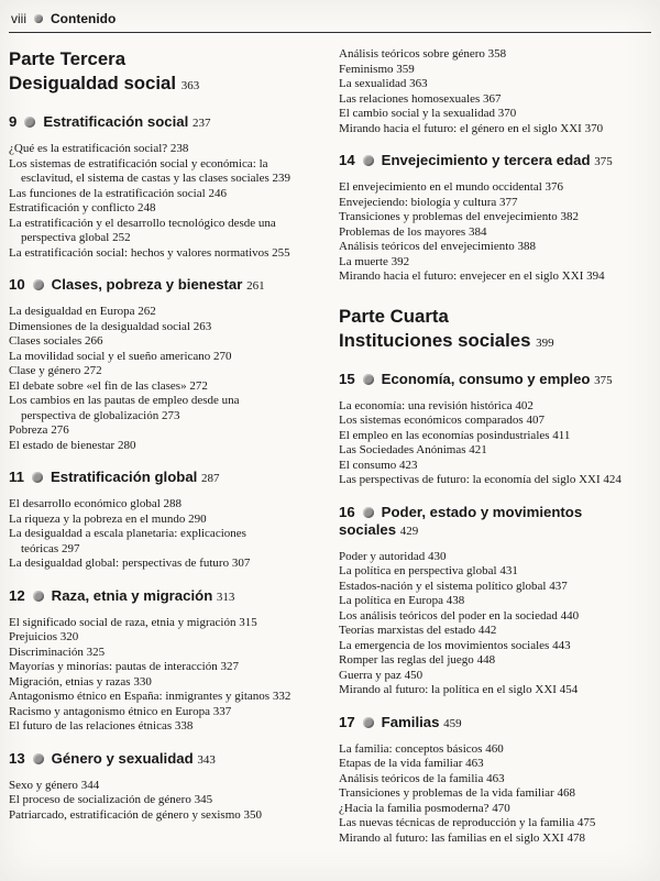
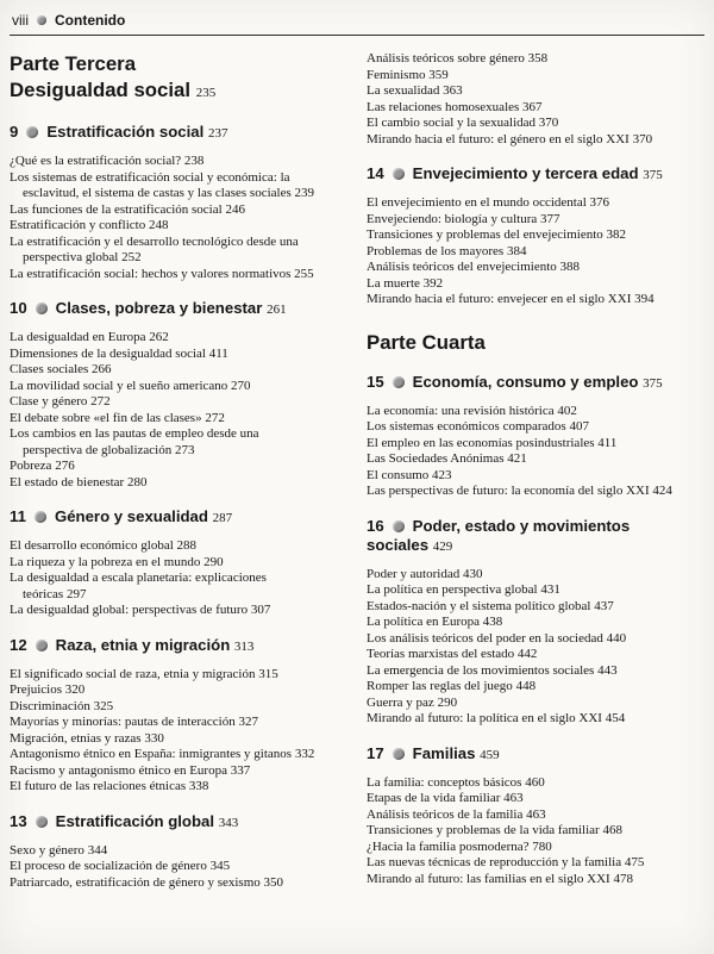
  viii
  Contenido
  Parte Tercera
- Desigualdad social 363
+ Desigualdad social 235
  9 Estratificación social 237
  ¿Qué es la estratificación social? 238
  Los sistemas de estratificación social y económica: la esclavitud, el sistema de castas y las clases sociales 239
  Las funciones de la estratificación social 246
  Estratificación y conflicto 248
  La estratificación y el desarrollo tecnológico desde una perspectiva global 252
  La estratificación social: hechos y valores normativos 255
  10 Clases, pobreza y bienestar 261
  La desigualdad en Europa 262
- Dimensiones de la desigualdad social 263
+ Dimensiones de la desigualdad social 411
  Clases sociales 266
  La movilidad social y el sueño americano 270
  Clase y género 272
  El debate sobre «el fin de las clases» 272
  Los cambios en las pautas de empleo desde una perspectiva de globalización 273
  Pobreza 276
  El estado de bienestar 280
- 11 Estratificación global 287
+ 11 Género y sexualidad 287
  El desarrollo económico global 288
  La riqueza y la pobreza en el mundo 290
  La desigualdad a escala planetaria: explicaciones teóricas 297
  La desigualdad global: perspectivas de futuro 307
  12 Raza, etnia y migración 313
  El significado social de raza, etnia y migración 315
  Prejuicios 320
  Discriminación 325
  Mayorías y minorías: pautas de interacción 327
  Migración, etnias y razas 330
  Antagonismo étnico en España: inmigrantes y gitanos 332
  Racismo y antagonismo étnico en Europa 337
  El futuro de las relaciones étnicas 338
- 13 Género y sexualidad 343
+ 13 Estratificación global 343
  Sexo y género 344
  El proceso de socialización de género 345
  Patriarcado, estratificación de género y sexismo 350
  Análisis teóricos sobre género 358
  Feminismo 359
  La sexualidad 363
  Las relaciones homosexuales 367
  El cambio social y la sexualidad 370
  Mirando hacia el futuro: el género en el siglo XXI 370
  14 Envejecimiento y tercera edad 375
  El envejecimiento en el mundo occidental 376
  Envejeciendo: biología y cultura 377
  Transiciones y problemas del envejecimiento 382
  Problemas de los mayores 384
  Análisis teóricos del envejecimiento 388
  La muerte 392
  Mirando hacia el futuro: envejecer en el siglo XXI 394
  Parte Cuarta
- Instituciones sociales 399
  15 Economía, consumo y empleo 375
  La economía: una revisión histórica 402
  Los sistemas económicos comparados 407
  El empleo en las economías posindustriales 411
  Las Sociedades Anónimas 421
  El consumo 423
  Las perspectivas de futuro: la economía del siglo XXI 424
  16 Poder, estado y movimientos sociales 429
  Poder y autoridad 430
  La política en perspectiva global 431
  Estados-nación y el sistema político global 437
  La política en Europa 438
  Los análisis teóricos del poder en la sociedad 440
  Teorías marxistas del estado 442
  La emergencia de los movimientos sociales 443
  Romper las reglas del juego 448
- Guerra y paz 450
+ Guerra y paz 290
  Mirando al futuro: la política en el siglo XXI 454
  17 Familias 459
  La familia: conceptos básicos 460
  Etapas de la vida familiar 463
  Análisis teóricos de la familia 463
  Transiciones y problemas de la vida familiar 468
- ¿Hacia la familia posmoderna? 470
+ ¿Hacia la familia posmoderna? 780
  Las nuevas técnicas de reproducción y la familia 475
  Mirando al futuro: las familias en el siglo XXI 478
